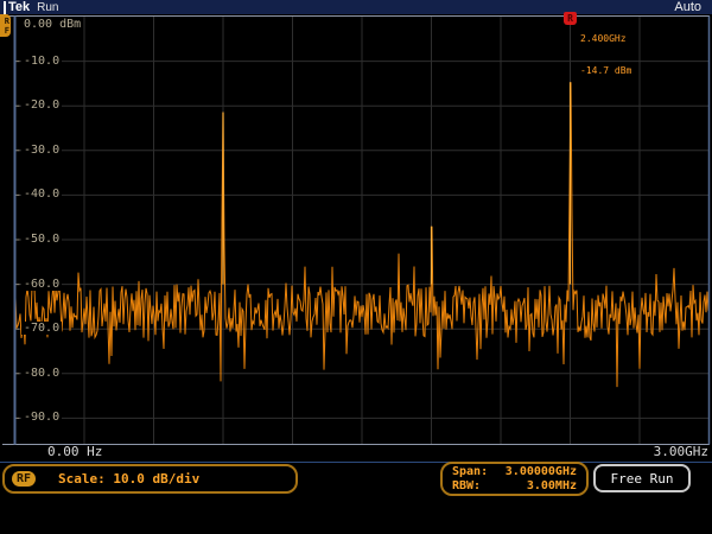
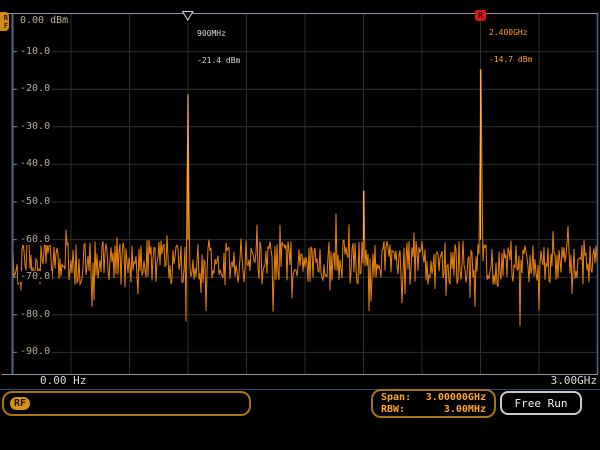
- Tek
- Run
- Auto
  R
  F
  0.00 dBm
  -10.0
  -20.0
  -30.0
  -40.0
  -50.0
  -60.0
  -70.0
  -80.0
  -90.0
  0.00 Hz
  3.00GHz
+ 900MHz
+ -21.4 dBm
  R
  2.400GHz
  -14.7 dBm
  RF
- Scale: 10.0 dB/div
  Span:
  3.00000GHz
  RBW:
  3.00MHz
  Free Run
